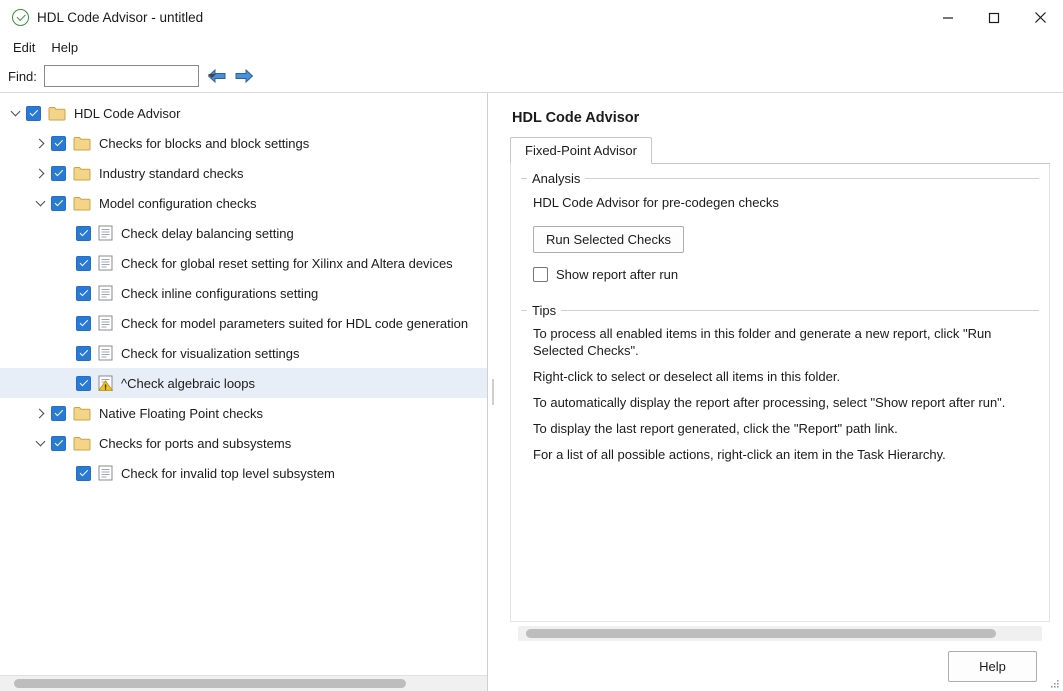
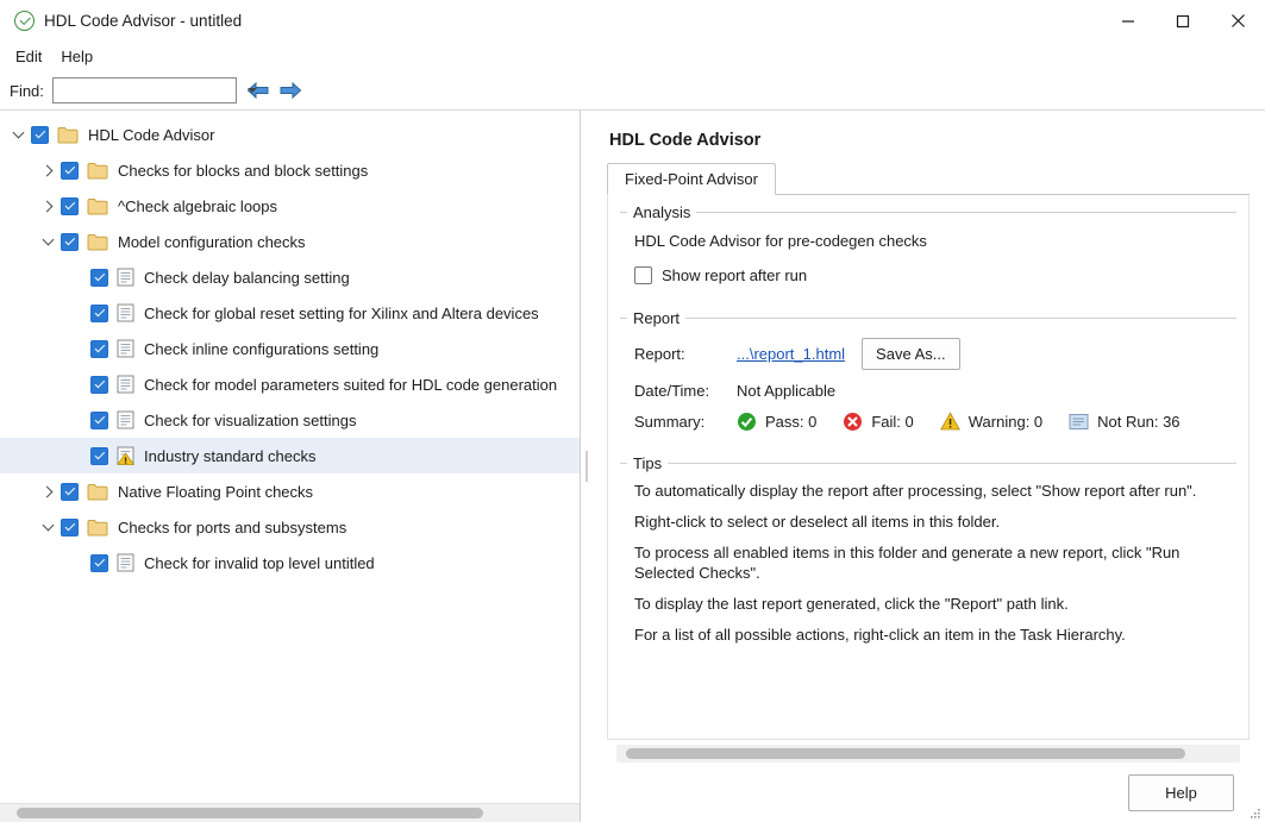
  HDL Code Advisor - untitled
  Edit
  Help
  Find:
  HDL Code Advisor
  Checks for blocks and block settings
- Industry standard checks
+ ^Check algebraic loops
  Model configuration checks
  Check delay balancing setting
  Check for global reset setting for Xilinx and Altera devices
  Check inline configurations setting
  Check for model parameters suited for HDL code generation
  Check for visualization settings
- ^Check algebraic loops
+ Industry standard checks
  Native Floating Point checks
  Checks for ports and subsystems
- Check for invalid top level subsystem
+ Check for invalid top level untitled
  HDL Code Advisor
  Fixed-Point Advisor
  Analysis
  HDL Code Advisor for pre-codegen checks
- Run Selected Checks
  Show report after run
+ Report
+ Report:
+ ...\report_1.html
+ Save As...
+ Date/Time:
+ Not Applicable
+ Summary:
+ Pass: 0
+ Fail: 0
+ Warning: 0
+ Not Run: 36
  Tips
- To process all enabled items in this folder and generate a new report, click "Run Selected Checks".
+ To automatically display the report after processing, select "Show report after run".
  Right-click to select or deselect all items in this folder.
- To automatically display the report after processing, select "Show report after run".
+ To process all enabled items in this folder and generate a new report, click "Run Selected Checks".
  To display the last report generated, click the "Report" path link.
  For a list of all possible actions, right-click an item in the Task Hierarchy.
  Help
